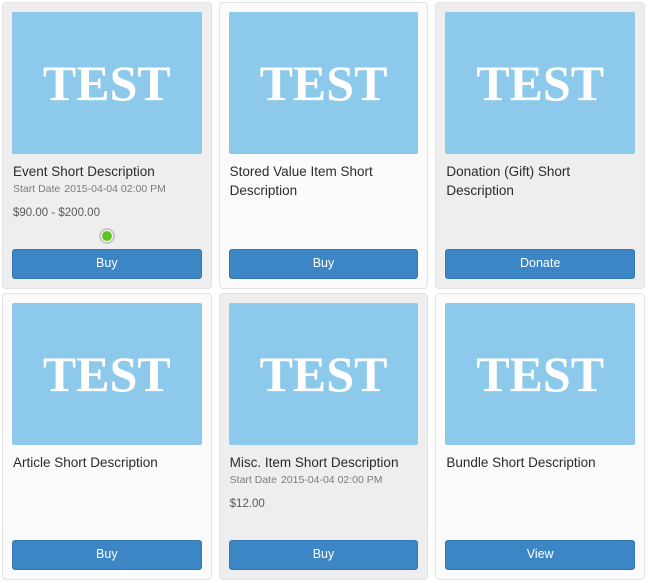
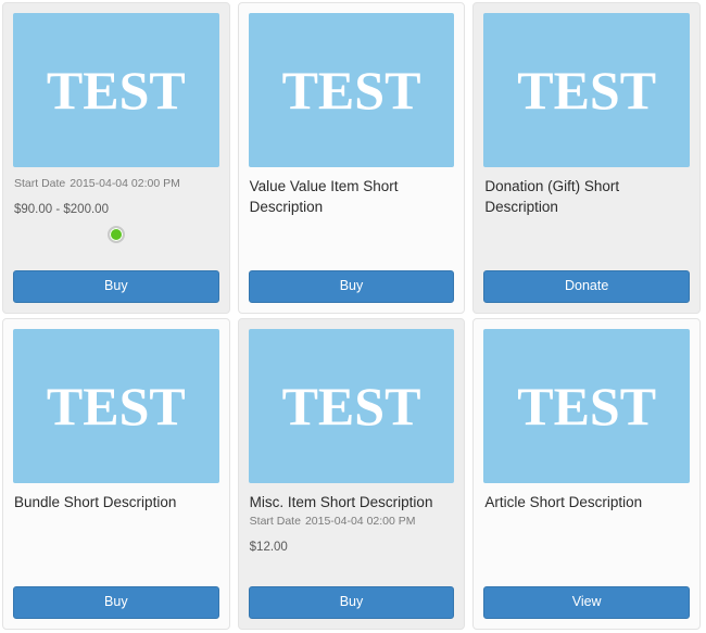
  TEST
- Event Short Description
  Start Date 2015-04-04 02:00 PM
  $90.00 - $200.00
  Buy
  TEST
- Stored Value Item Short Description
+ Value Value Item Short Description
  Buy
  TEST
  Donation (Gift) Short Description
  Donate
  TEST
- Article Short Description
+ Bundle Short Description
  Buy
  TEST
  Misc. Item Short Description
  Start Date 2015-04-04 02:00 PM
  $12.00
  Buy
  TEST
- Bundle Short Description
+ Article Short Description
  View
